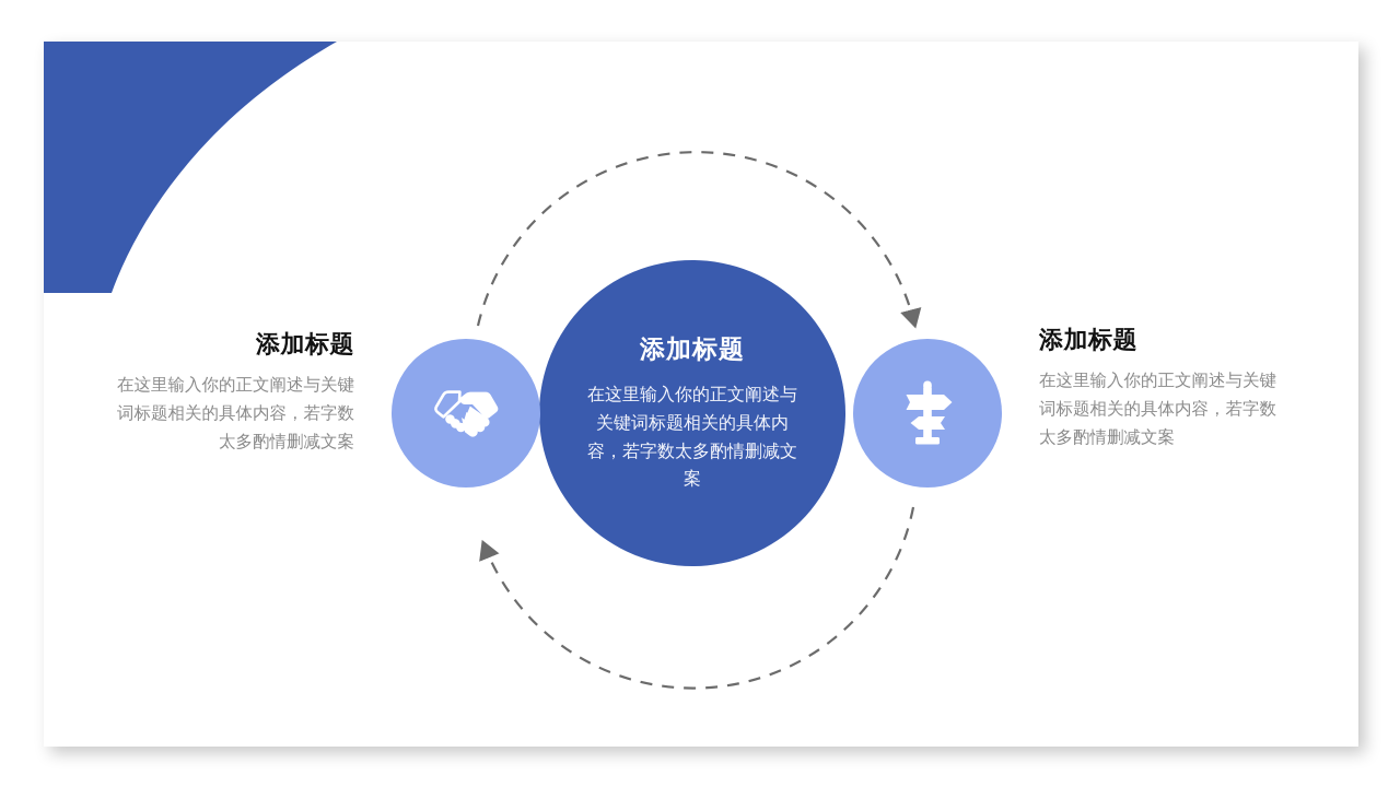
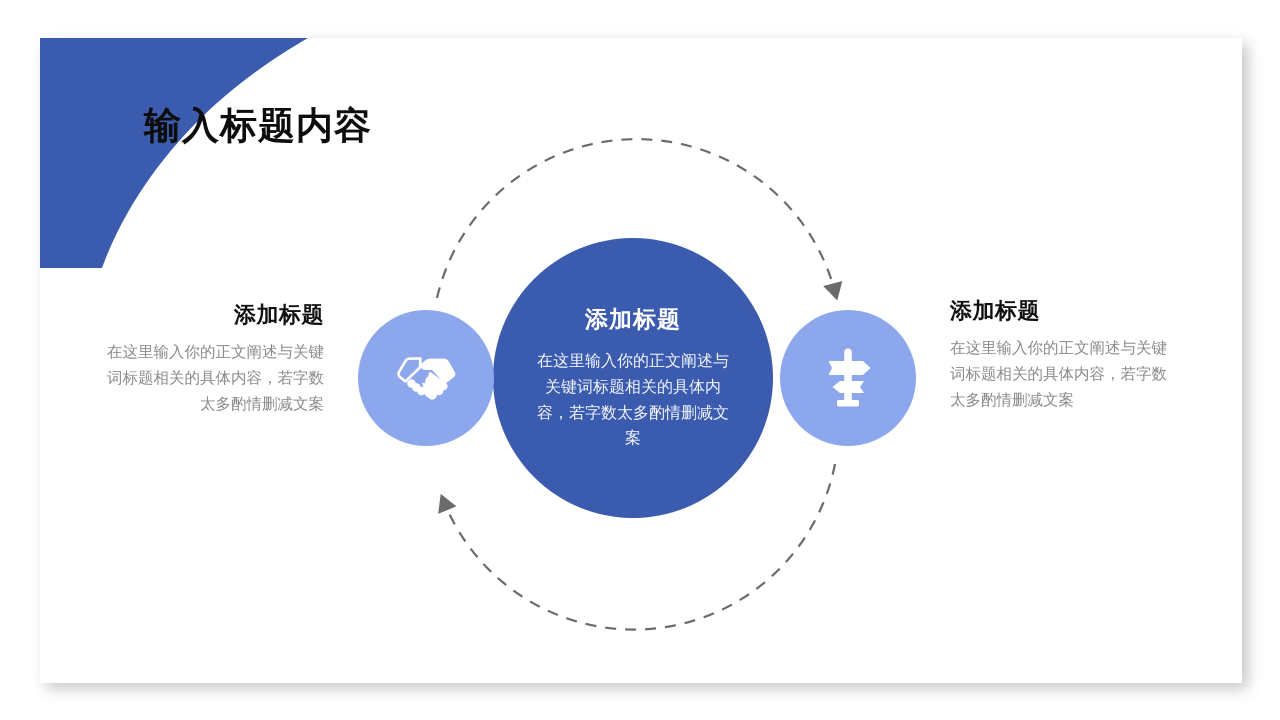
+ 输入标题内容
  添加标题
  在这里输入你的正文阐述与关键词标题相关的具体内容，若字数太多酌情删减文案
  添加标题
  在这里输入你的正文阐述与关键词标题相关的具体内容，若字数太多酌情删减文案
  添加标题
  在这里输入你的正文阐述与关键词标题相关的具体内容，若字数太多酌情删减文案
